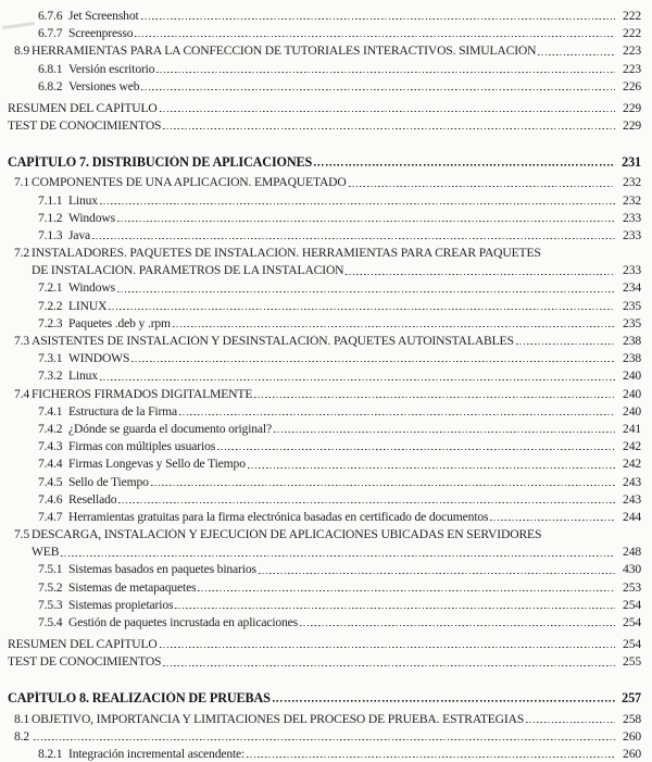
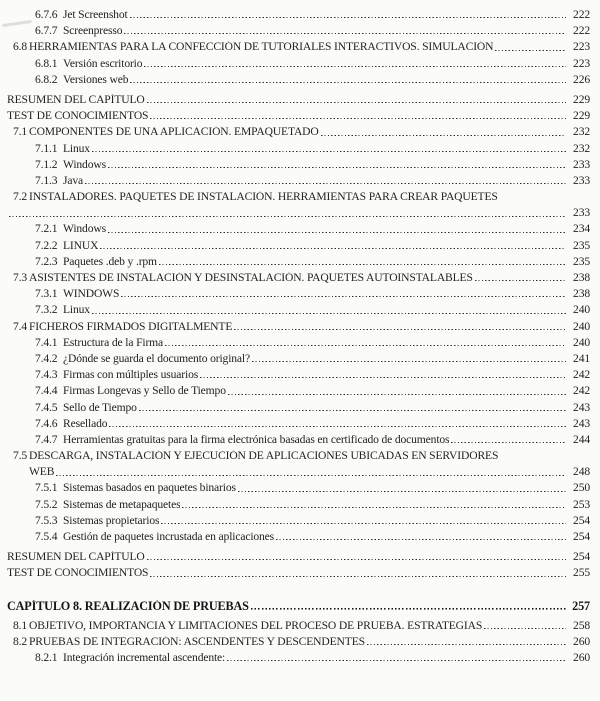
  6.7.6
  Jet Screenshot
  222
  6.7.7
  Screenpresso
  222
- 8.9
+ 6.8
  HERRAMIENTAS PARA LA CONFECCIÓN DE TUTORIALES INTERACTIVOS. SIMULACIÓN
  223
  6.8.1
  Versión escritorio
  223
  6.8.2
  Versiones web
  226
  RESUMEN DEL CAPÍTULO
  229
  TEST DE CONOCIMIENTOS
  229
- CAPÍTULO 7. DISTRIBUCIÓN DE APLICACIONES
- 231
  7.1
  COMPONENTES DE UNA APLICACIÓN. EMPAQUETADO
  232
  7.1.1
  Linux
  232
  7.1.2
  Windows
  233
  7.1.3
  Java
  233
  7.2
  INSTALADORES. PAQUETES DE INSTALACIÓN. HERRAMIENTAS PARA CREAR PAQUETES
- DE INSTALACIÓN. PARÁMETROS DE LA INSTALACIÓN
  233
  7.2.1
  Windows
  234
  7.2.2
  LINUX
  235
  7.2.3
  Paquetes .deb y .rpm
  235
  7.3
  ASISTENTES DE INSTALACIÓN Y DESINSTALACIÓN. PAQUETES AUTOINSTALABLES
  238
  7.3.1
  WINDOWS
  238
  7.3.2
  Linux
  240
  7.4
  FICHEROS FIRMADOS DIGITALMENTE
  240
  7.4.1
  Estructura de la Firma
  240
  7.4.2
  ¿Dónde se guarda el documento original?
  241
  7.4.3
  Firmas con múltiples usuarios
  242
  7.4.4
  Firmas Longevas y Sello de Tiempo
  242
  7.4.5
  Sello de Tiempo
  243
  7.4.6
  Resellado
  243
  7.4.7
  Herramientas gratuitas para la firma electrónica basadas en certificado de documentos
  244
  7.5
  DESCARGA, INSTALACIÓN Y EJECUCIÓN DE APLICACIONES UBICADAS EN SERVIDORES
  WEB
  248
  7.5.1
  Sistemas basados en paquetes binarios
- 430
+ 250
  7.5.2
  Sistemas de metapaquetes
  253
  7.5.3
  Sistemas propietarios
  254
  7.5.4
  Gestión de paquetes incrustada en aplicaciones
  254
  RESUMEN DEL CAPÍTULO
  254
  TEST DE CONOCIMIENTOS
  255
  CAPÍTULO 8. REALIZACIÓN DE PRUEBAS
  257
  8.1
  OBJETIVO, IMPORTANCIA Y LIMITACIONES DEL PROCESO DE PRUEBA. ESTRATEGIAS
  258
  8.2
+ PRUEBAS DE INTEGRACIÓN: ASCENDENTES Y DESCENDENTES
  260
  8.2.1
  Integración incremental ascendente:
  260
